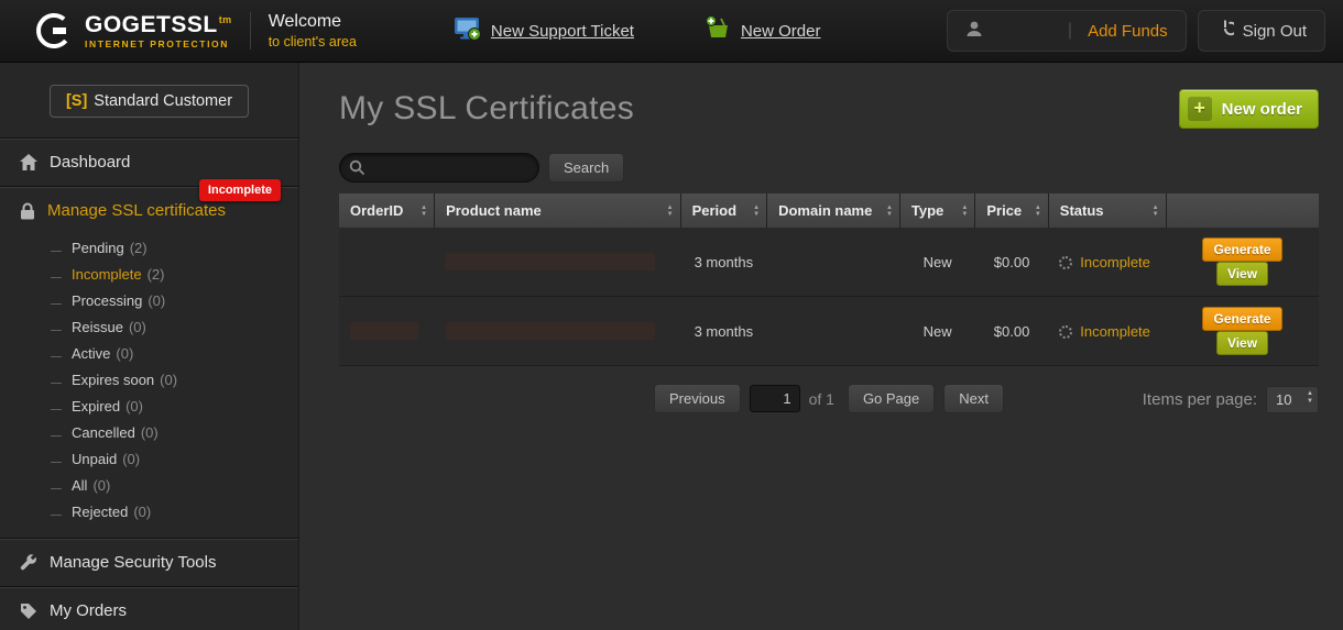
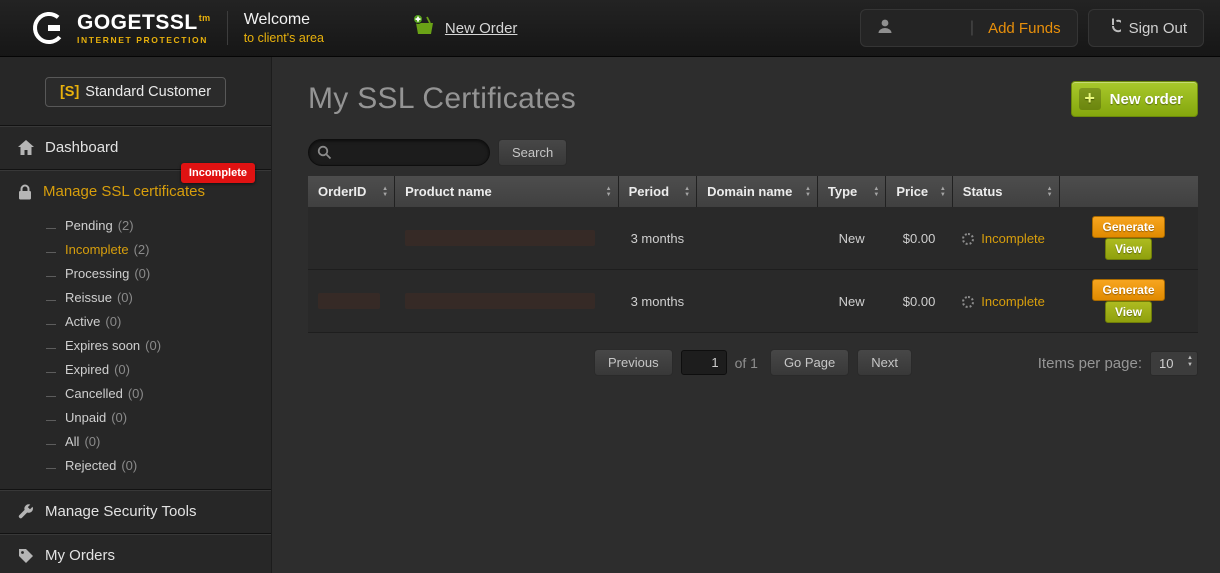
  GOGETSSLtm
  INTERNET PROTECTION
  Welcome
  to client's area
- New Support Ticket
  New Order
  |
  Add Funds
  Sign Out
  [S] Standard Customer
  Incomplete
  Dashboard
  Manage SSL certificates
  Pending
  (2)
  Incomplete
  (2)
  Processing
  (0)
  Reissue
  (0)
  Active
  (0)
  Expires soon
  (0)
  Expired
  (0)
  Cancelled
  (0)
  Unpaid
  (0)
  All
  (0)
  Rejected
  (0)
  Manage Security Tools
  My Orders
  My SSL Certificates
  +
  New order
  Search
  OrderID	Product name	Period	Domain name	Type	Price	Status
  		3 months		New	$0.00	Incomplete	Generate View
  		3 months		New	$0.00	Incomplete	Generate View
  Previous
  1
  of 1
  Go Page
  Next
  Items per page:
  10
